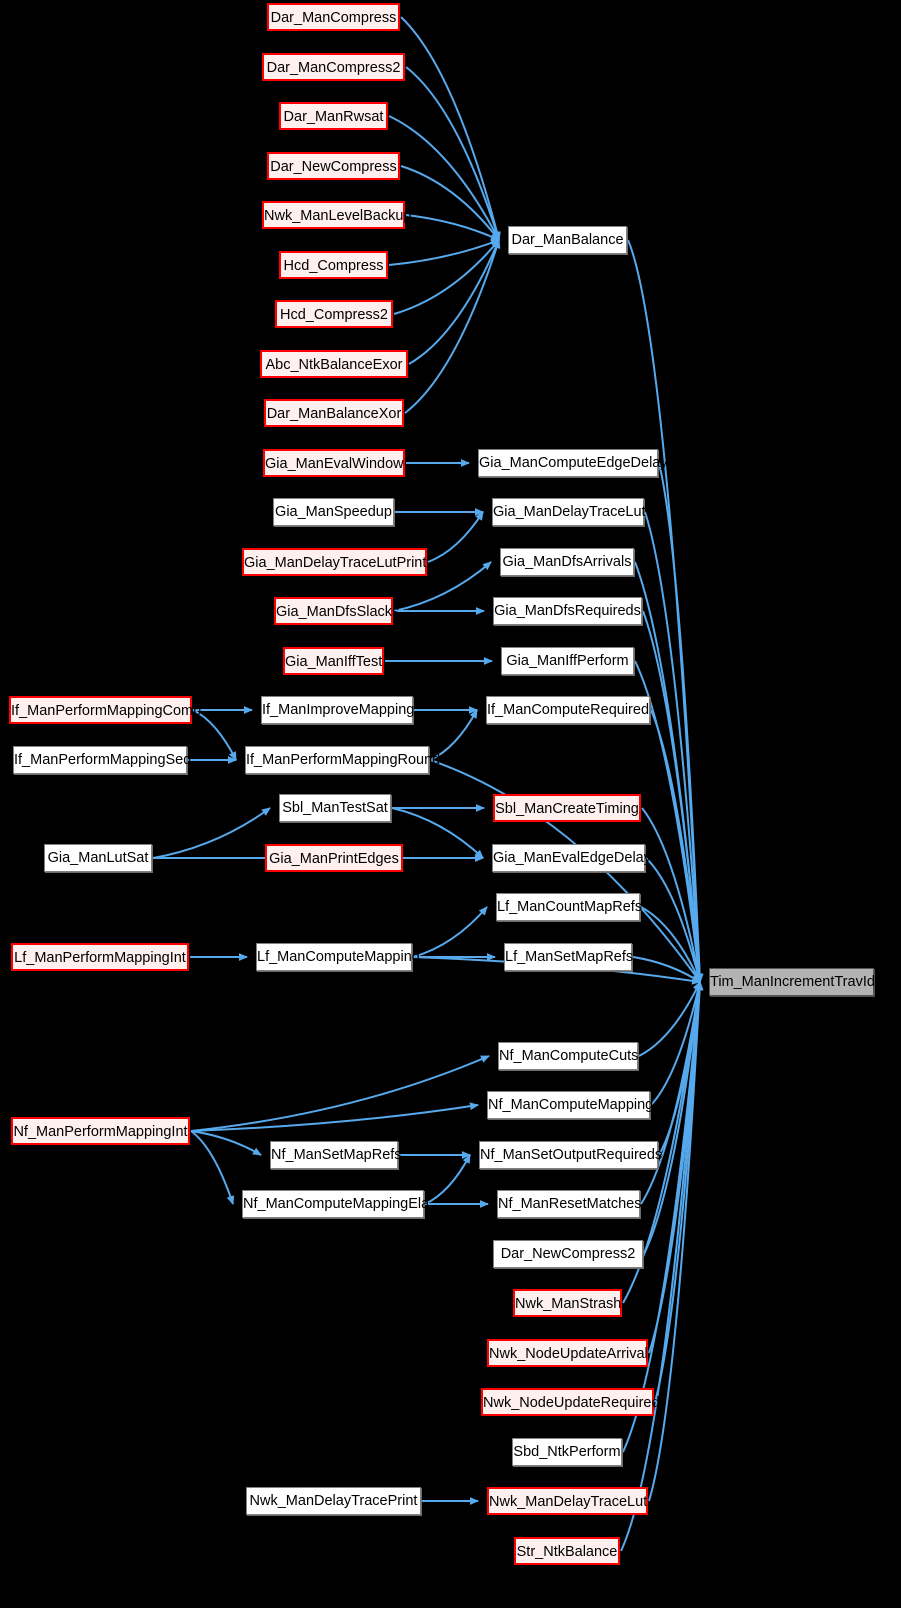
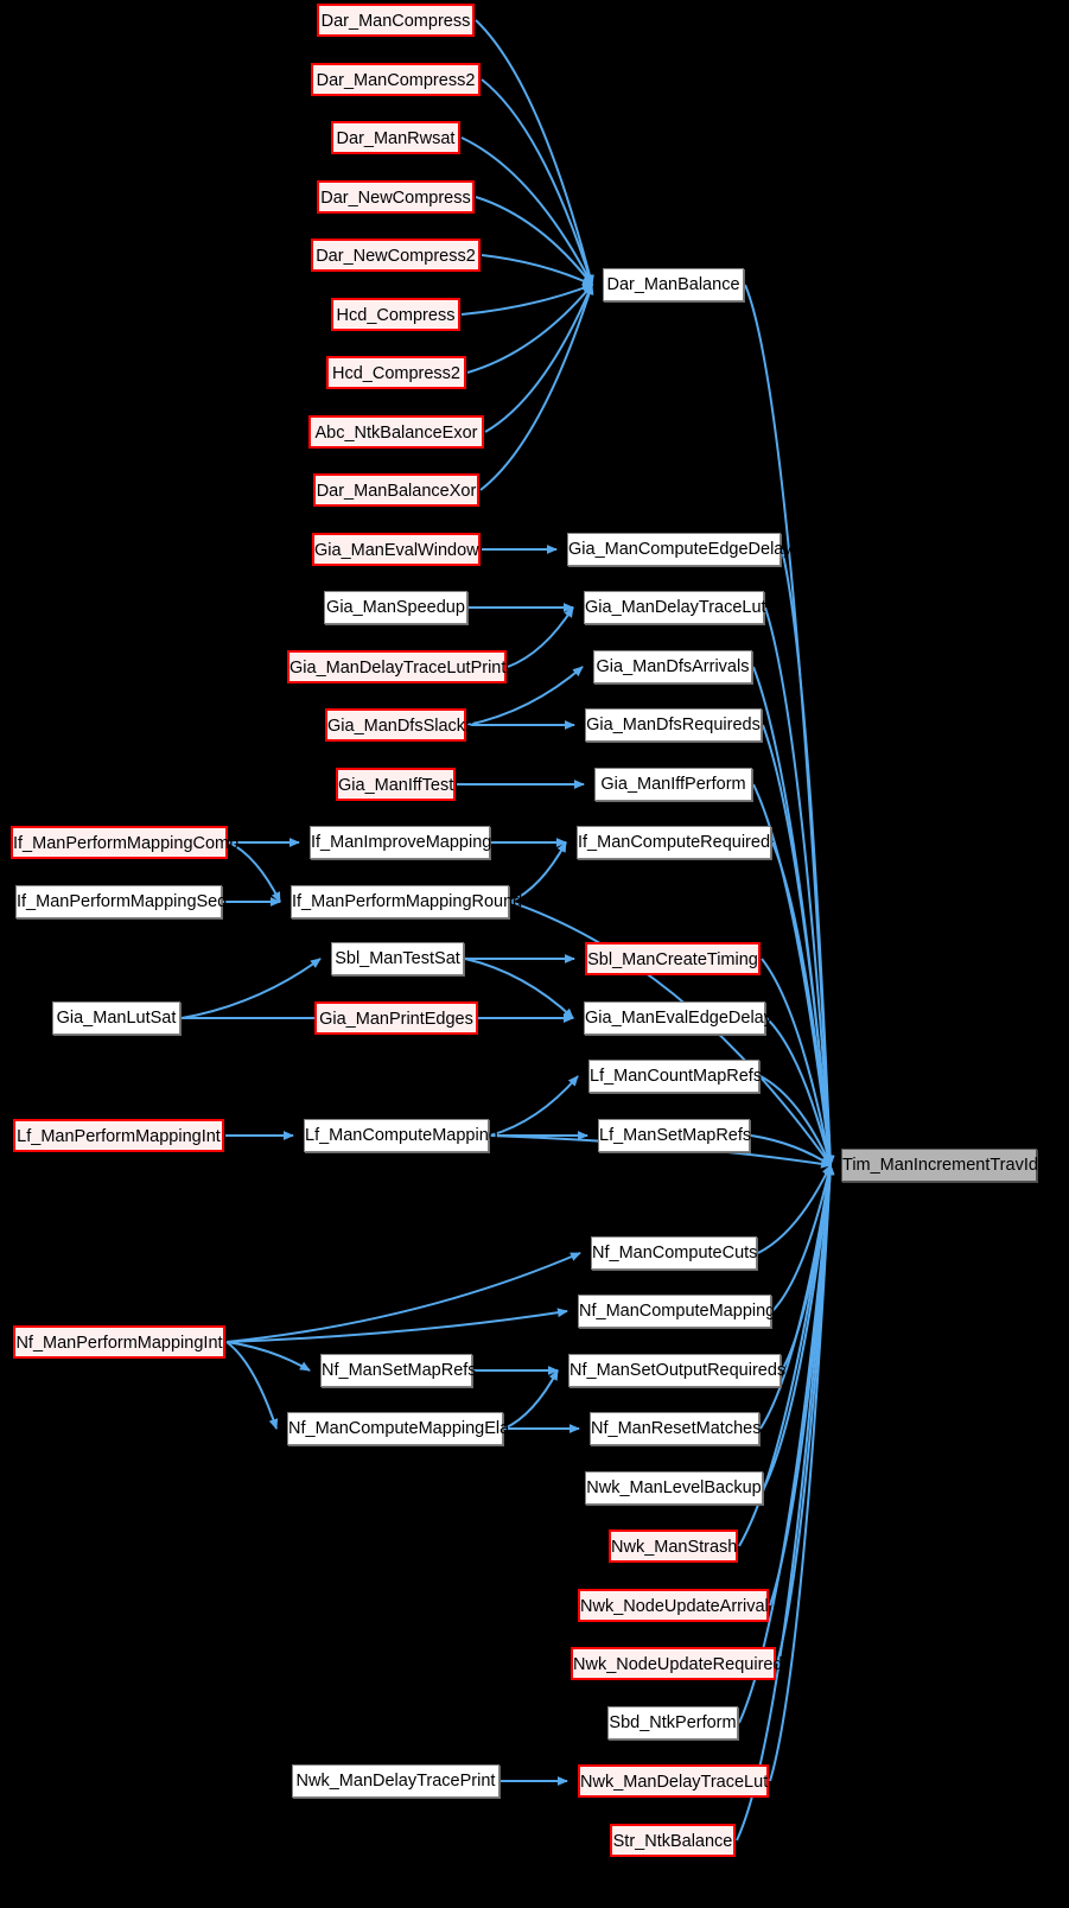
  Dar_ManCompress
  Dar_ManCompress2
  Dar_ManRwsat
  Dar_NewCompress
- Nwk_ManLevelBackup
+ Dar_NewCompress2
  Hcd_Compress
  Hcd_Compress2
  Abc_NtkBalanceExor
  Dar_ManBalanceXor
  Gia_ManEvalWindow
  Gia_ManSpeedup
  Gia_ManDelayTraceLutPrint
  Gia_ManDfsSlacks
  Gia_ManIffTest
  If_ManPerformMappingComb
  If_ManPerformMappingSeq
  Gia_ManLutSat
  Lf_ManPerformMappingInt
  Nf_ManPerformMappingInt
  Nwk_ManDelayTracePrint
  If_ManImproveMapping
  If_ManPerformMappingRound
  Sbl_ManTestSat
  Gia_ManPrintEdges
  Lf_ManComputeMapping
  Nf_ManSetMapRefs
  Nf_ManComputeMappingEla
  Dar_ManBalance
  Gia_ManComputeEdgeDelay
  Gia_ManDelayTraceLut
  Gia_ManDfsArrivals
  Gia_ManDfsRequireds
  Gia_ManIffPerform
  If_ManComputeRequired
  Sbl_ManCreateTiming
  Gia_ManEvalEdgeDelay
  Lf_ManCountMapRefs
  Lf_ManSetMapRefs
  Nf_ManComputeCuts
  Nf_ManComputeMapping
  Nf_ManSetOutputRequireds
  Nf_ManResetMatches
- Dar_NewCompress2
+ Nwk_ManLevelBackup
  Nwk_ManStrash
  Nwk_NodeUpdateArrival
  Nwk_NodeUpdateRequired
  Sbd_NtkPerform
  Nwk_ManDelayTraceLut
  Str_NtkBalance
  Tim_ManIncrementTravId
